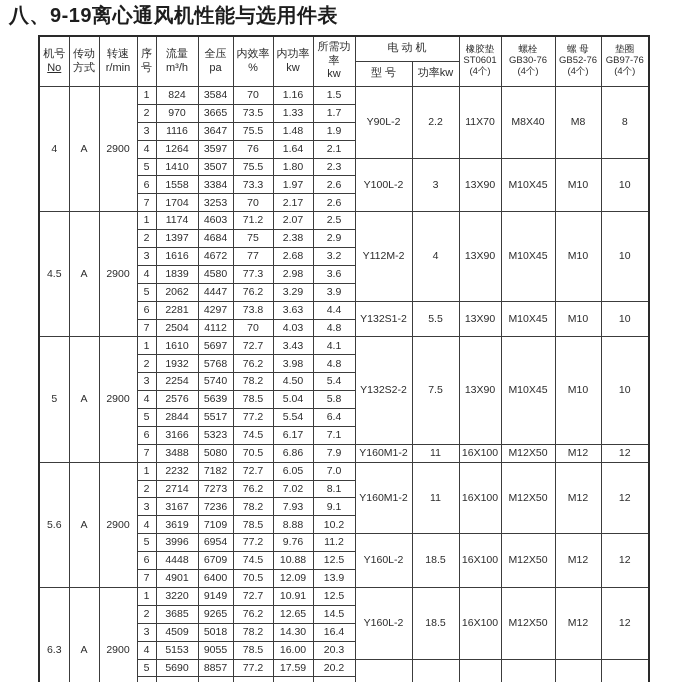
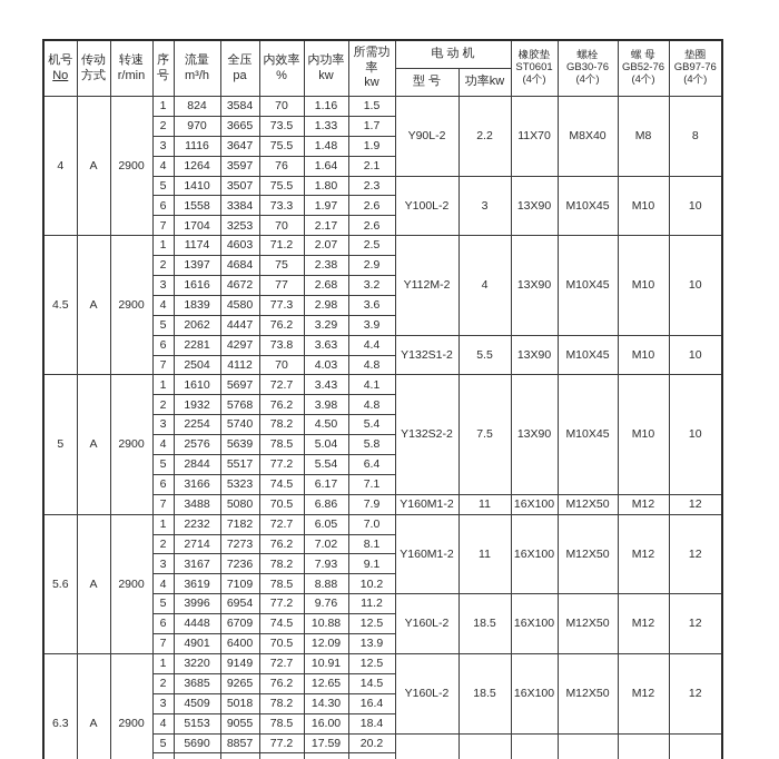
- 八、9-19离心通风机性能与选用件表
  机号 No	传动 方式	转速 r/min	序 号	流量 m³/h	全压 pa	内效率 %	内功率 kw	所需功率 kw	电 动 机	橡胶垫 ST0601 (4个)	螺栓 GB30-76 (4个)	螺 母 GB52-76 (4个)	垫圈 GB97-76 (4个)
  型 号	功率kw
  4	A	2900	1	824	3584	70	1.16	1.5	Y90L-2	2.2	11X70	M8X40	M8	8
  2	970	3665	73.5	1.33	1.7
  3	1116	3647	75.5	1.48	1.9
  4	1264	3597	76	1.64	2.1
  5	1410	3507	75.5	1.80	2.3	Y100L-2	3	13X90	M10X45	M10	10
  6	1558	3384	73.3	1.97	2.6
  7	1704	3253	70	2.17	2.6
  4.5	A	2900	1	1174	4603	71.2	2.07	2.5	Y112M-2	4	13X90	M10X45	M10	10
  2	1397	4684	75	2.38	2.9
  3	1616	4672	77	2.68	3.2
  4	1839	4580	77.3	2.98	3.6
  5	2062	4447	76.2	3.29	3.9
  6	2281	4297	73.8	3.63	4.4	Y132S1-2	5.5	13X90	M10X45	M10	10
  7	2504	4112	70	4.03	4.8
  5	A	2900	1	1610	5697	72.7	3.43	4.1	Y132S2-2	7.5	13X90	M10X45	M10	10
  2	1932	5768	76.2	3.98	4.8
  3	2254	5740	78.2	4.50	5.4
  4	2576	5639	78.5	5.04	5.8
  5	2844	5517	77.2	5.54	6.4
  6	3166	5323	74.5	6.17	7.1
  7	3488	5080	70.5	6.86	7.9	Y160M1-2	11	16X100	M12X50	M12	12
  5.6	A	2900	1	2232	7182	72.7	6.05	7.0	Y160M1-2	11	16X100	M12X50	M12	12
  2	2714	7273	76.2	7.02	8.1
  3	3167	7236	78.2	7.93	9.1
  4	3619	7109	78.5	8.88	10.2
  5	3996	6954	77.2	9.76	11.2	Y160L-2	18.5	16X100	M12X50	M12	12
  6	4448	6709	74.5	10.88	12.5
  7	4901	6400	70.5	12.09	13.9
  6.3	A	2900	1	3220	9149	72.7	10.91	12.5	Y160L-2	18.5	16X100	M12X50	M12	12
  2	3685	9265	76.2	12.65	14.5
  3	4509	5018	78.2	14.30	16.4
- 4	5153	9055	78.5	16.00	20.3
+ 4	5153	9055	78.5	16.00	18.4
